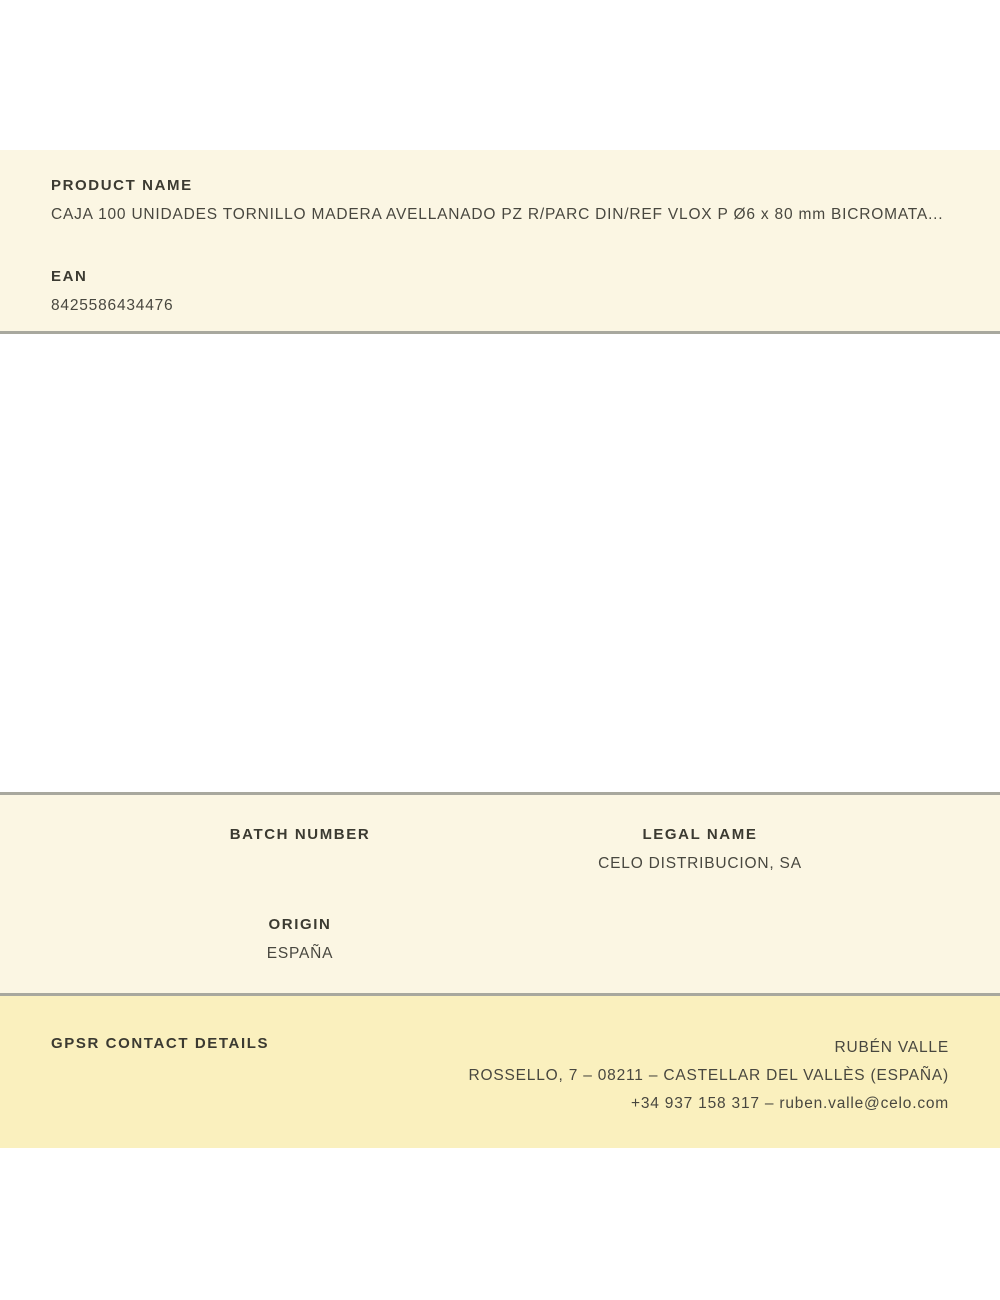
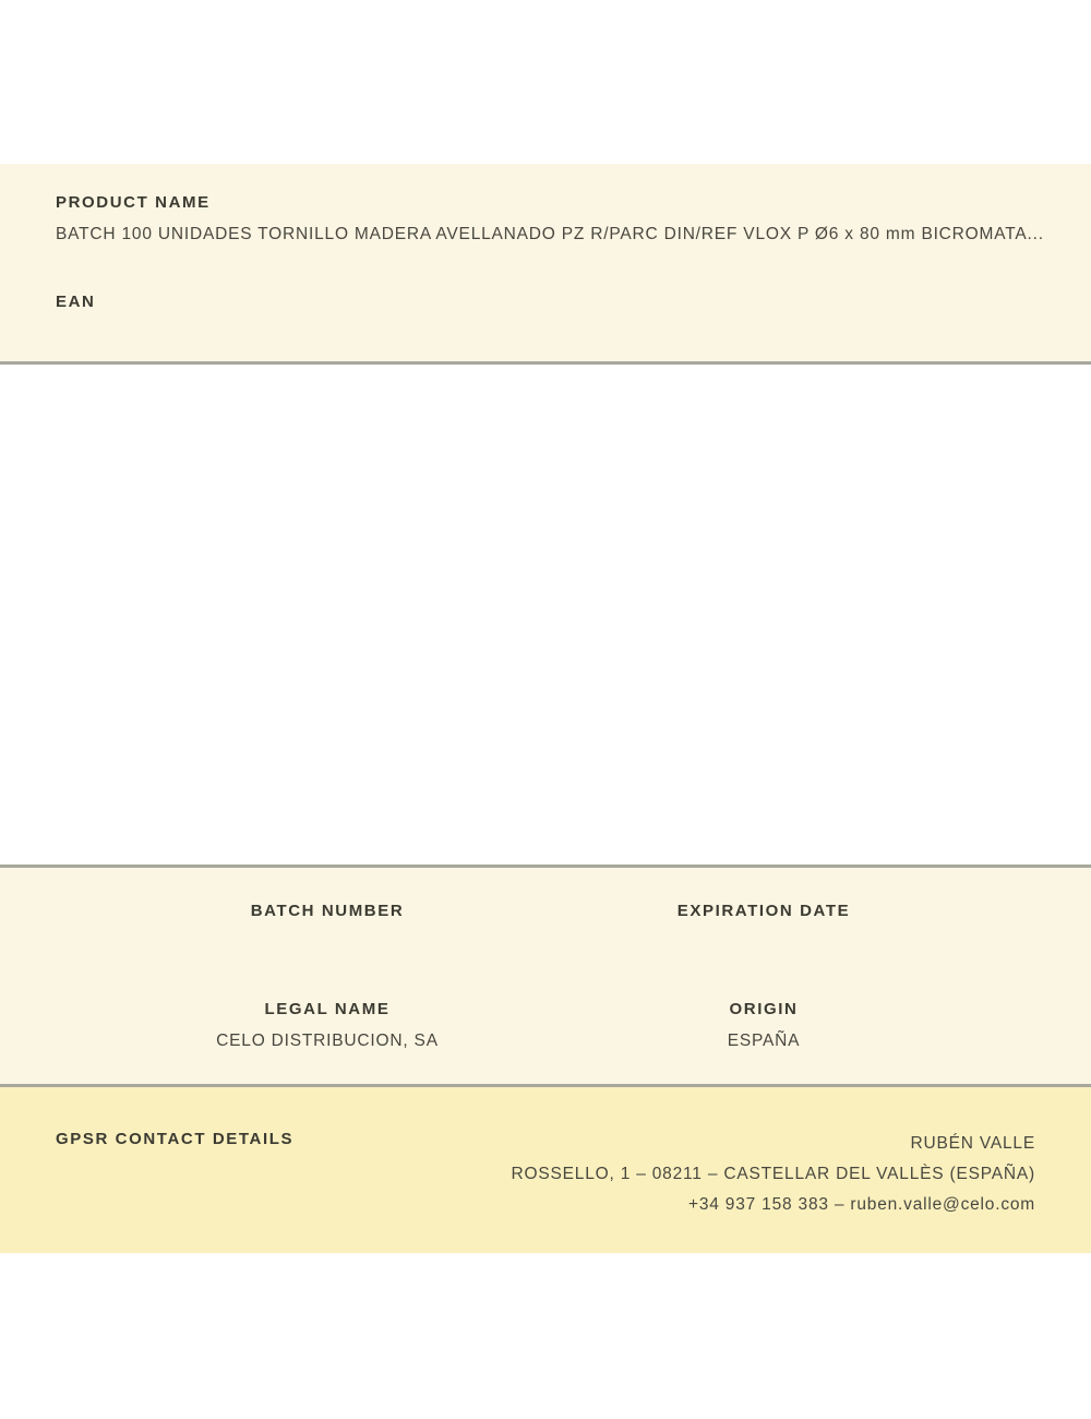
  PRODUCT NAME
- CAJA 100 UNIDADES TORNILLO MADERA AVELLANADO PZ R/PARC DIN/REF VLOX P Ø6 x 80 mm BICROMATA...
+ BATCH 100 UNIDADES TORNILLO MADERA AVELLANADO PZ R/PARC DIN/REF VLOX P Ø6 x 80 mm BICROMATA...
  EAN
- 8425586434476
  BATCH NUMBER
+ EXPIRATION DATE
  LEGAL NAME
  CELO DISTRIBUCION, SA
  ORIGIN
  ESPAÑA
  GPSR CONTACT DETAILS
  RUBÉN VALLE
- ROSSELLO, 7 – 08211 – CASTELLAR DEL VALLÈS (ESPAÑA)
+ ROSSELLO, 1 – 08211 – CASTELLAR DEL VALLÈS (ESPAÑA)
- +34 937 158 317 – ruben.valle@celo.com
+ +34 937 158 383 – ruben.valle@celo.com
